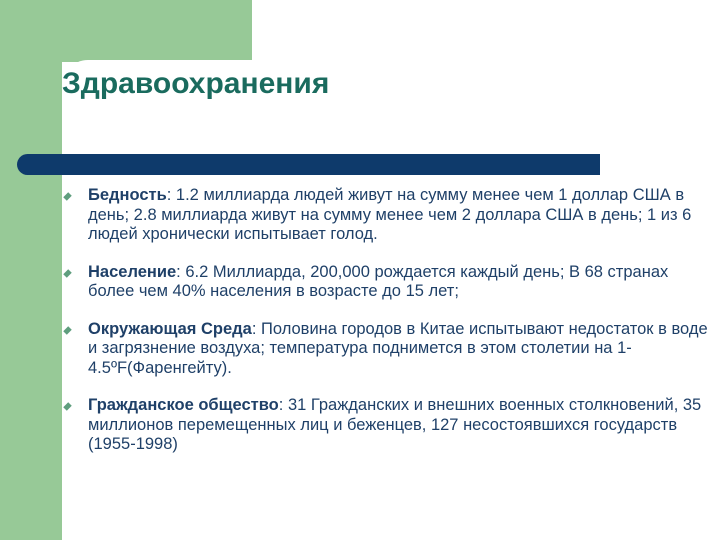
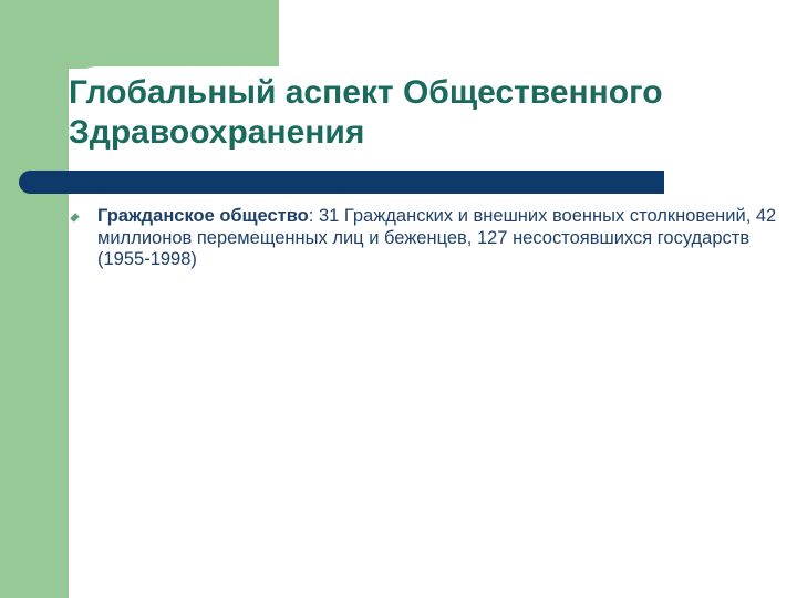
+ Глобальный аспект Общественного
  Здравоохранения
- Бедность: 1.2 миллиарда людей живут на сумму менее чем 1 доллар США в день; 2.8 миллиарда живут на сумму менее чем 2 доллара США в день; 1 из 6 людей хронически испытывает голод.
- Население: 6.2 Миллиарда, 200,000 рождается каждый день; В 68 странах более чем 40% населения в возрасте до 15 лет;
- Окружающая Среда: Половина городов в Китае испытывают недостаток в воде и загрязнение воздуха; температура поднимется в этом столетии на 1-4.5ºF(Фаренгейту).
- Гражданское общество: 31 Гражданских и внешних военных столкновений, 35 миллионов перемещенных лиц и беженцев, 127 несостоявшихся государств (1955-1998)
+ Гражданское общество: 31 Гражданских и внешних военных столкновений, 42 миллионов перемещенных лиц и беженцев, 127 несостоявшихся государств (1955-1998)
